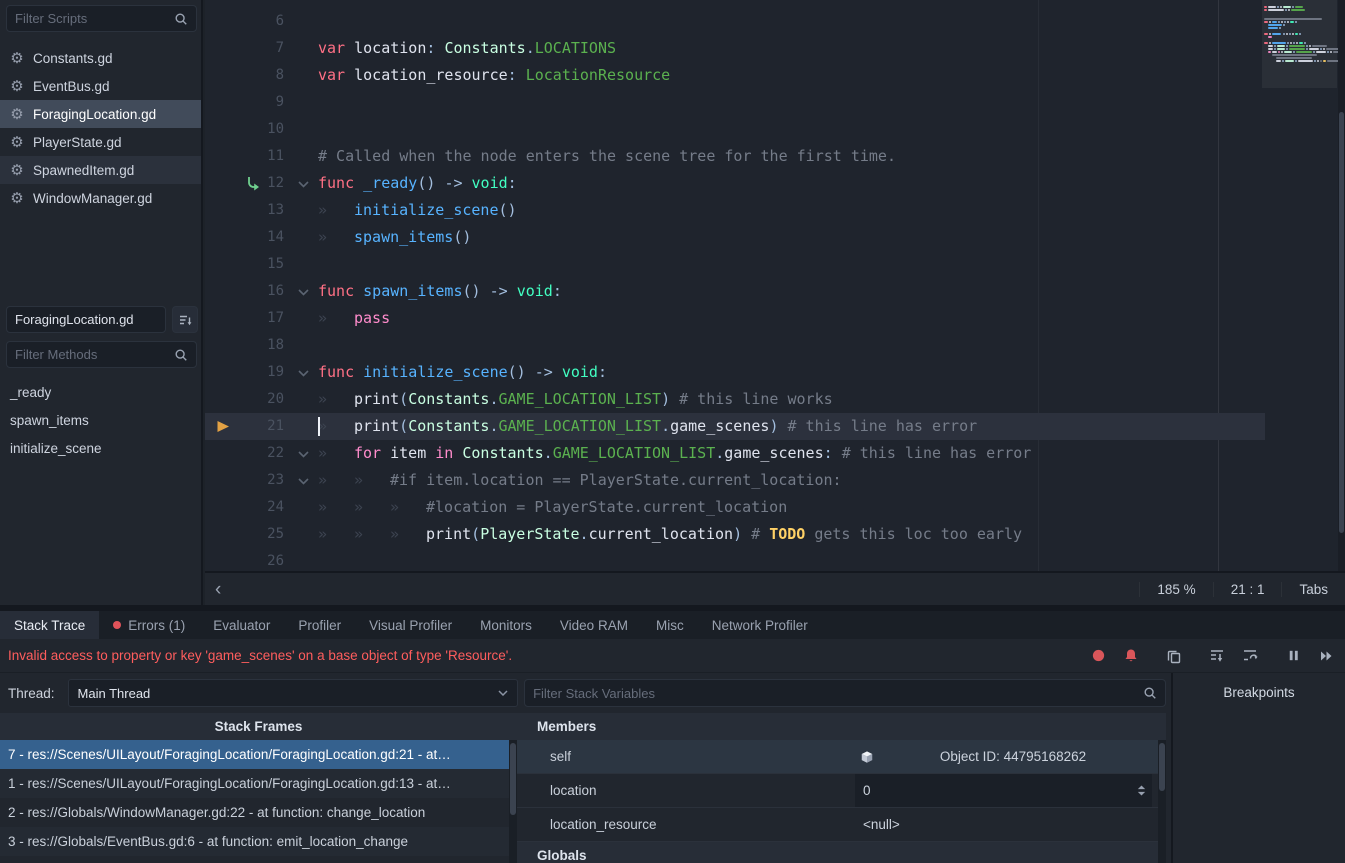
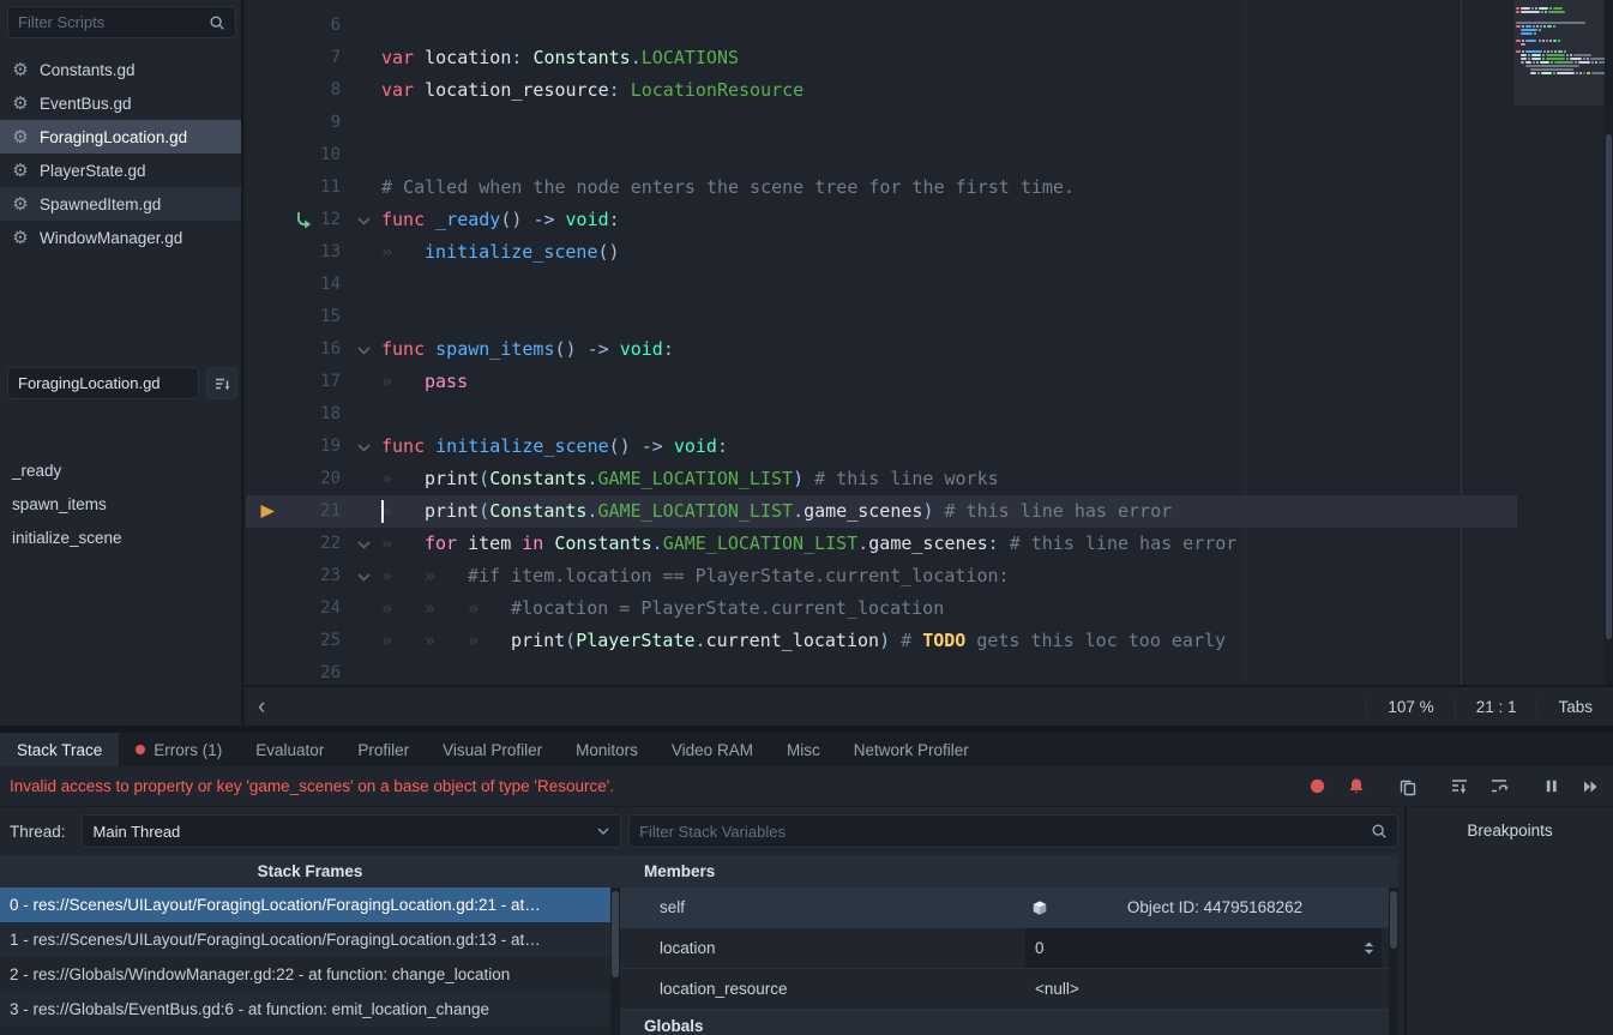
  Filter Scripts
  ⚙
  Constants.gd
  ⚙
  EventBus.gd
  ⚙
  ForagingLocation.gd
  ⚙
  PlayerState.gd
  ⚙
  SpawnedItem.gd
  ⚙
  WindowManager.gd
  ForagingLocation.gd
- Filter Methods
  _ready
  spawn_items
  initialize_scene
  6
  7
  var location: Constants.LOCATIONS
  8
  var location_resource: LocationResource
  9
  10
  11
  # Called when the node enters the scene tree for the first time.
  12
  func _ready() -> void:
  13
  » initialize_scene()
  14
- » spawn_items()
  15
  16
  func spawn_items() -> void:
  17
  » pass
  18
  19
  func initialize_scene() -> void:
  20
  » print(Constants.GAME_LOCATION_LIST) # this line works
  21
  » print(Constants.GAME_LOCATION_LIST.game_scenes) # this line has error
  22
  » for item in Constants.GAME_LOCATION_LIST.game_scenes: # this line has error
  23
  » » #if item.location == PlayerState.current_location:
  24
  » » » #location = PlayerState.current_location
  25
  » » » print(PlayerState.current_location) # TODO gets this loc too early
  26
  ‹
- 185 %
+ 107 %
  21 : 1
  Tabs
  Stack Trace
  Errors (1)
  Evaluator
  Profiler
  Visual Profiler
  Monitors
  Video RAM
  Misc
  Network Profiler
  Invalid access to property or key 'game_scenes' on a base object of type 'Resource'.
  Thread:
  Main Thread
  Filter Stack Variables
  Breakpoints
  Stack Frames
- 7 - res://Scenes/UILayout/ForagingLocation/ForagingLocation.gd:21 - at…
+ 0 - res://Scenes/UILayout/ForagingLocation/ForagingLocation.gd:21 - at…
  1 - res://Scenes/UILayout/ForagingLocation/ForagingLocation.gd:13 - at…
  2 - res://Globals/WindowManager.gd:22 - at function: change_location
  3 - res://Globals/EventBus.gd:6 - at function: emit_location_change
  Members
  self
  Object ID: 44795168262
  location
  0
  location_resource
  <null>
  Globals
